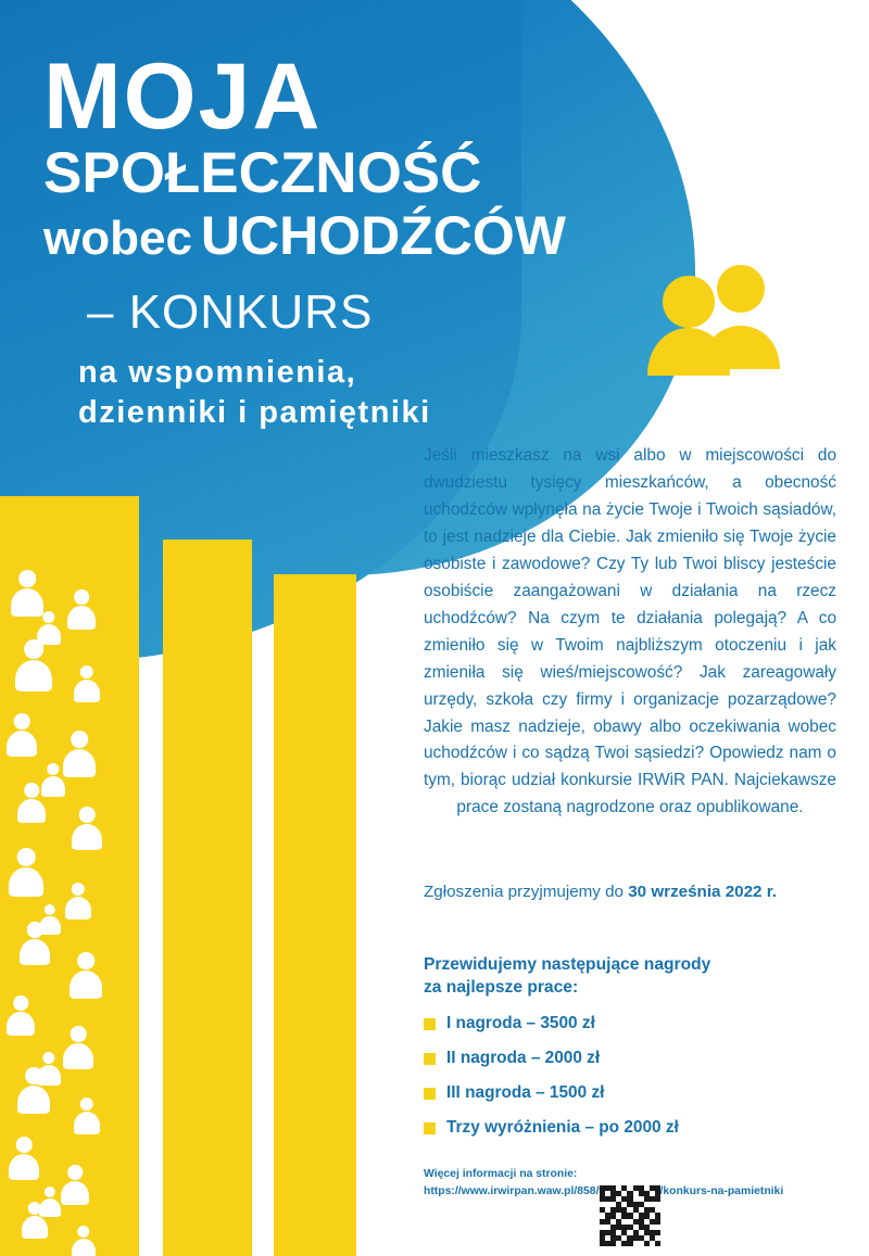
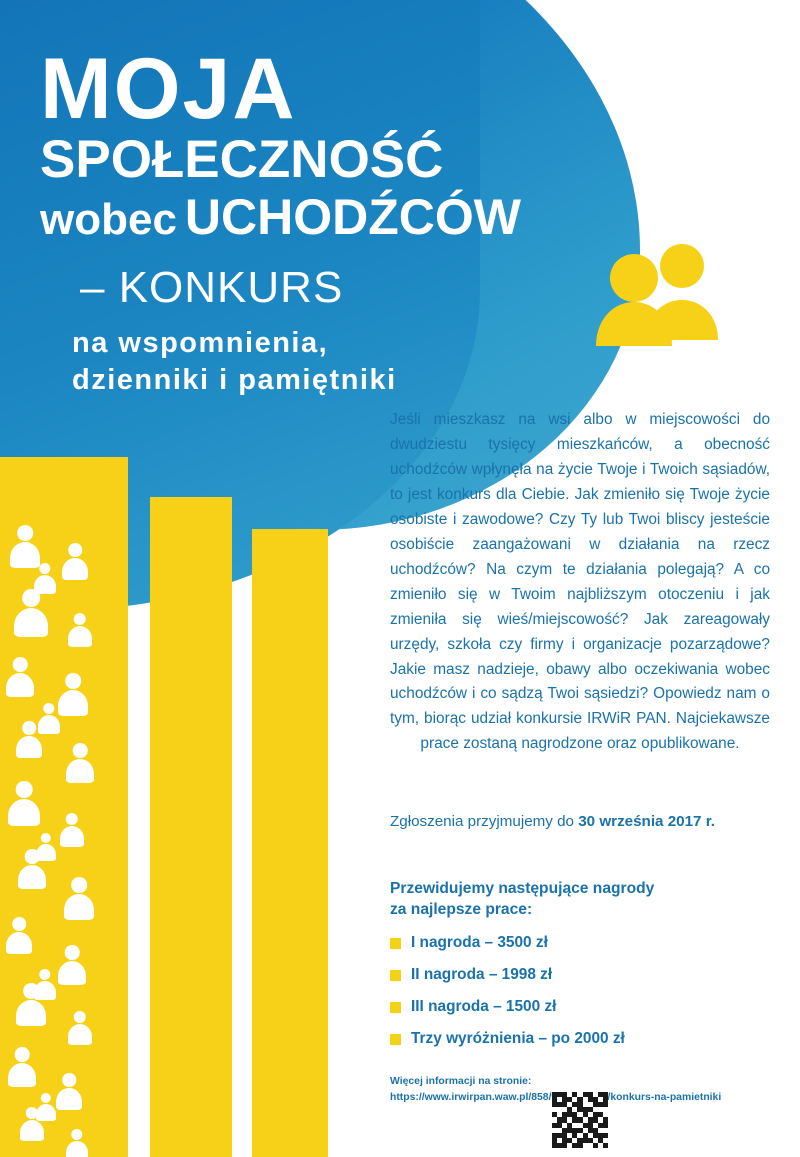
  MOJA
  SPOŁECZNOŚĆ
  wobec UCHODŹCÓW
  – KONKURS
  na wspomnienia,
  dzienniki i pamiętniki
- Jeśli mieszkasz na wsi albo w miejscowości do dwudziestu tysięcy mieszkańców, a obecność uchodźców wpłynęła na życie Twoje i Twoich sąsiadów, to jest nadzieje dla Ciebie. Jak zmieniło się Twoje życie osobiste i zawodowe? Czy Ty lub Twoi bliscy jesteście osobiście zaangażowani w działania na rzecz uchodźców? Na czym te działania polegają? A co zmieniło się w Twoim najbliższym otoczeniu i jak zmieniła się wieś/miejscowość? Jak zareagowały urzędy, szkoła czy firmy i organizacje pozarządowe? Jakie masz nadzieje, obawy albo oczekiwania wobec uchodźców i co sądzą Twoi sąsiedzi? Opowiedz nam o tym, biorąc udział konkursie IRWiR PAN. Najciekawsze prace zostaną nagrodzone oraz opublikowane.
+ Jeśli mieszkasz na wsi albo w miejscowości do dwudziestu tysięcy mieszkańców, a obecność uchodźców wpłynęła na życie Twoje i Twoich sąsiadów, to jest konkurs dla Ciebie. Jak zmieniło się Twoje życie osobiste i zawodowe? Czy Ty lub Twoi bliscy jesteście osobiście zaangażowani w działania na rzecz uchodźców? Na czym te działania polegają? A co zmieniło się w Twoim najbliższym otoczeniu i jak zmieniła się wieś/miejscowość? Jak zareagowały urzędy, szkoła czy firmy i organizacje pozarządowe? Jakie masz nadzieje, obawy albo oczekiwania wobec uchodźców i co sądzą Twoi sąsiedzi? Opowiedz nam o tym, biorąc udział konkursie IRWiR PAN. Najciekawsze prace zostaną nagrodzone oraz opublikowane.
- Zgłoszenia przyjmujemy do 30 września 2022 r.
+ Zgłoszenia przyjmujemy do 30 września 2017 r.
  Przewidujemy następujące nagrody
  za najlepsze prace:
  I nagroda – 3500 zł
- II nagroda – 2000 zł
+ II nagroda – 1998 zł
  III nagroda – 1500 zł
  Trzy wyróżnienia – po 2000 zł
  Więcej informacji na stronie:
  https://www.irwirpan.waw.pl/858//konkurs-na-pamietniki
